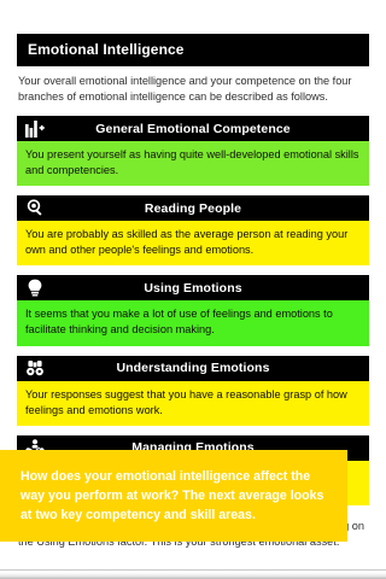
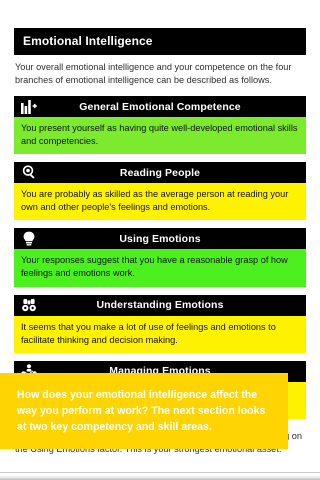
  Emotional Intelligence
  Your overall emotional intelligence and your competence on the four branches of emotional intelligence can be described as follows.
  General Emotional Competence
  You present yourself as having quite well-developed emotional skills and competencies.
  Reading People
  You are probably as skilled as the average person at reading your own and other people's feelings and emotions.
  Using Emotions
- It seems that you make a lot of use of feelings and emotions to facilitate thinking and decision making.
+ Your responses suggest that you have a reasonable grasp of how feelings and emotions work.
  Understanding Emotions
- Your responses suggest that you have a reasonable grasp of how feelings and emotions work.
+ It seems that you make a lot of use of feelings and emotions to facilitate thinking and decision making.
  Managing Emotions
- How does your emotional intelligence affect the way you perform at work? The next average looks at two key competency and skill areas.
+ How does your emotional intelligence affect the way you perform at work? The next section looks at two key competency and skill areas.
